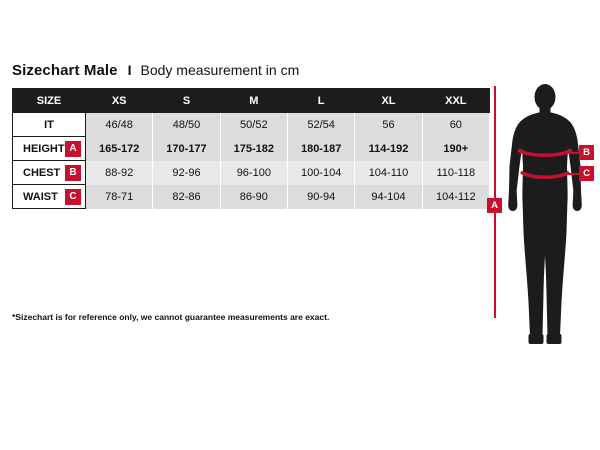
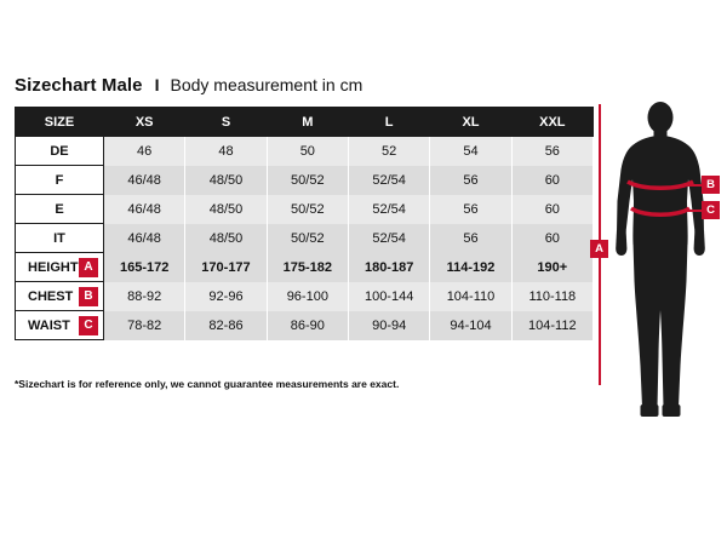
  Sizechart Male
  I
  Body measurement in cm
  SIZE	XS	S	M	L	XL	XXL
+ DE	46	48	50	52	54	56
+ F	46/48	48/50	50/52	52/54	56	60
+ E	46/48	48/50	50/52	52/54	56	60
  IT	46/48	48/50	50/52	52/54	56	60
  HEIGHT A	165-172	170-177	175-182	180-187	114-192	190+
- CHEST B	88-92	92-96	96-100	100-104	104-110	110-118
+ CHEST B	88-92	92-96	96-100	100-144	104-110	110-118
- WAIST C	78-71	82-86	86-90	90-94	94-104	104-112
+ WAIST C	78-82	82-86	86-90	90-94	94-104	104-112
  *Sizechart is for reference only, we cannot guarantee measurements are exact.
  A
  B
  C
